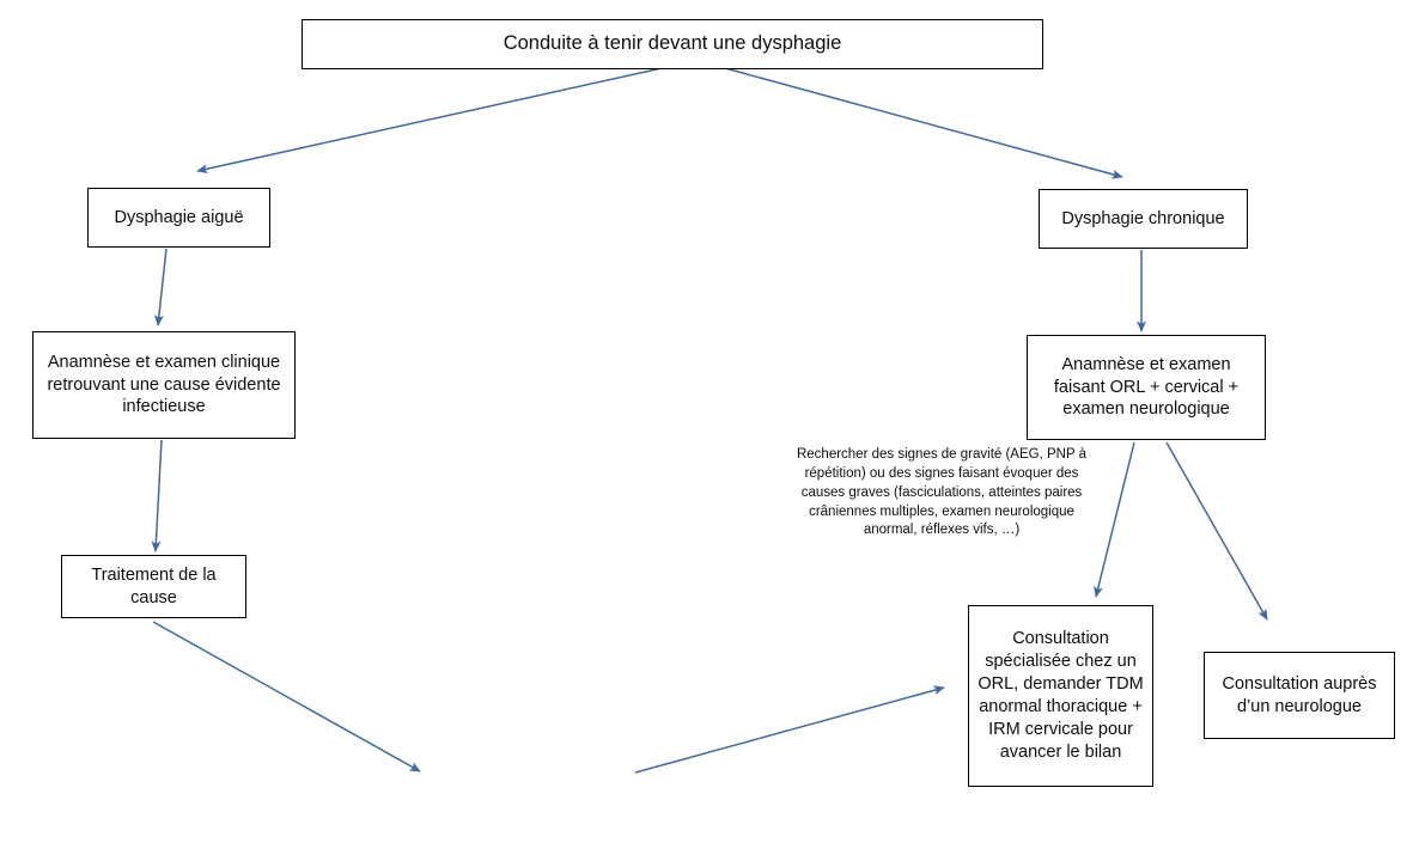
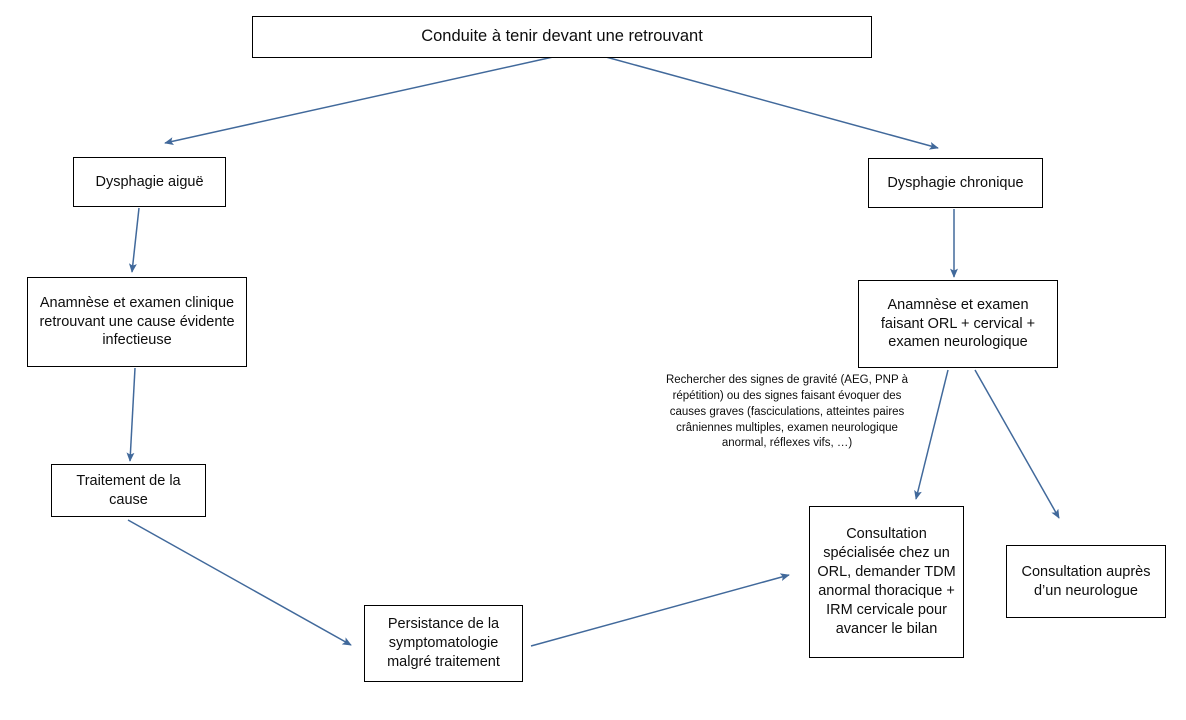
- Conduite à tenir devant une dysphagie
+ Conduite à tenir devant une retrouvant
  Dysphagie aiguë
  Dysphagie chronique
  Anamnèse et examen clinique retrouvant une cause évidente infectieuse
  Anamnèse et examen faisant ORL + cervical + examen neurologique
  Traitement de la cause
+ Persistance de la symptomatologie malgré traitement
  Consultation spécialisée chez un ORL, demander TDM anormal thoracique + IRM cervicale pour avancer le bilan
  Consultation auprès d’un neurologue
  Rechercher des signes de gravité (AEG, PNP à répétition) ou des signes faisant évoquer des causes graves (fasciculations, atteintes paires crâniennes multiples, examen neurologique anormal, réflexes vifs, …)
